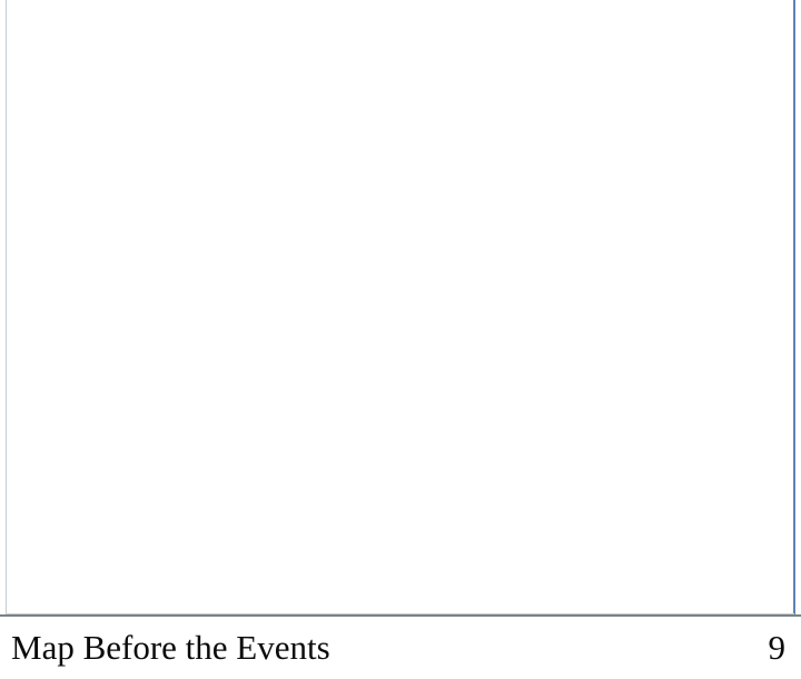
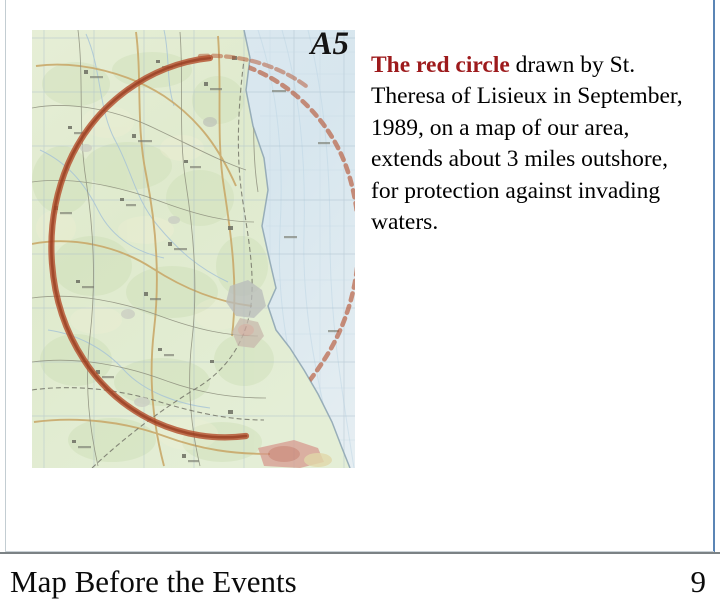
+ A5
+ The red circle drawn by St. Theresa of Lisieux in September, 1989, on a map of our area, extends about 3 miles outshore, for protection against invading waters.
  Map Before the Events
  9
